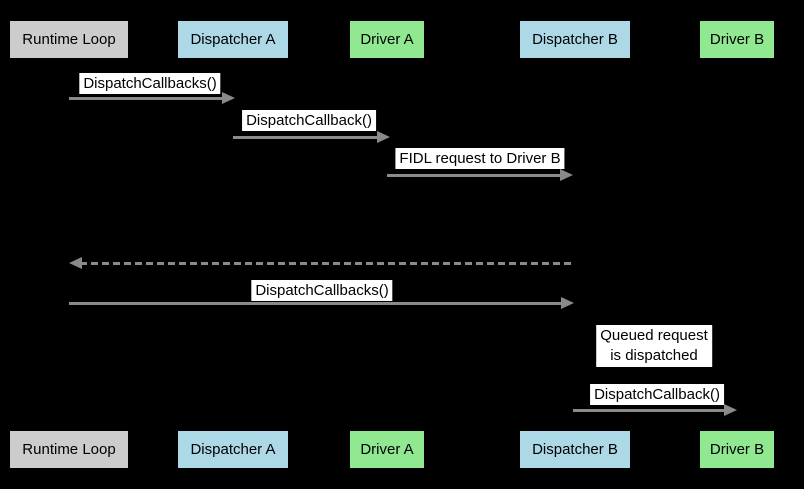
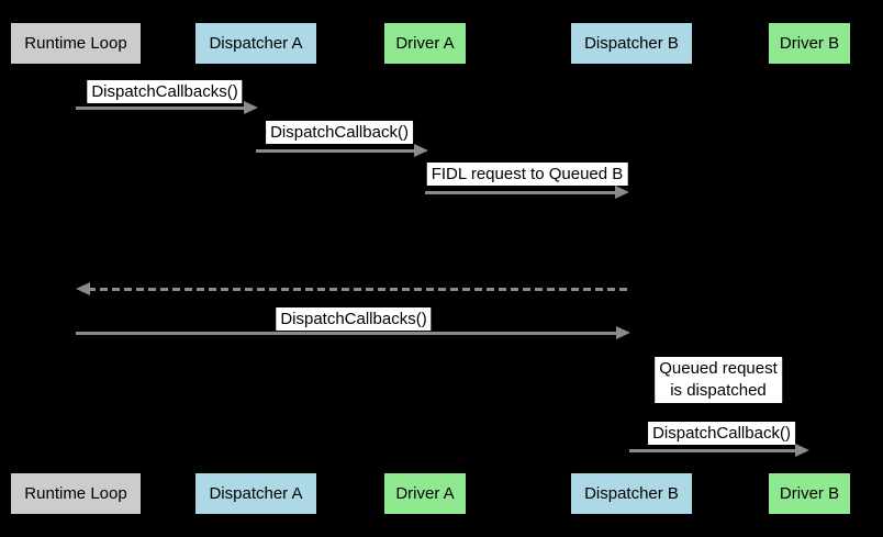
  Runtime Loop
  Dispatcher A
  Driver A
  Dispatcher B
  Driver B
  DispatchCallbacks()
  DispatchCallback()
- FIDL request to Driver B
+ FIDL request to Queued B
  DispatchCallbacks()
  Queued request
  is dispatched
  DispatchCallback()
  Runtime Loop
  Dispatcher A
  Driver A
  Dispatcher B
  Driver B
